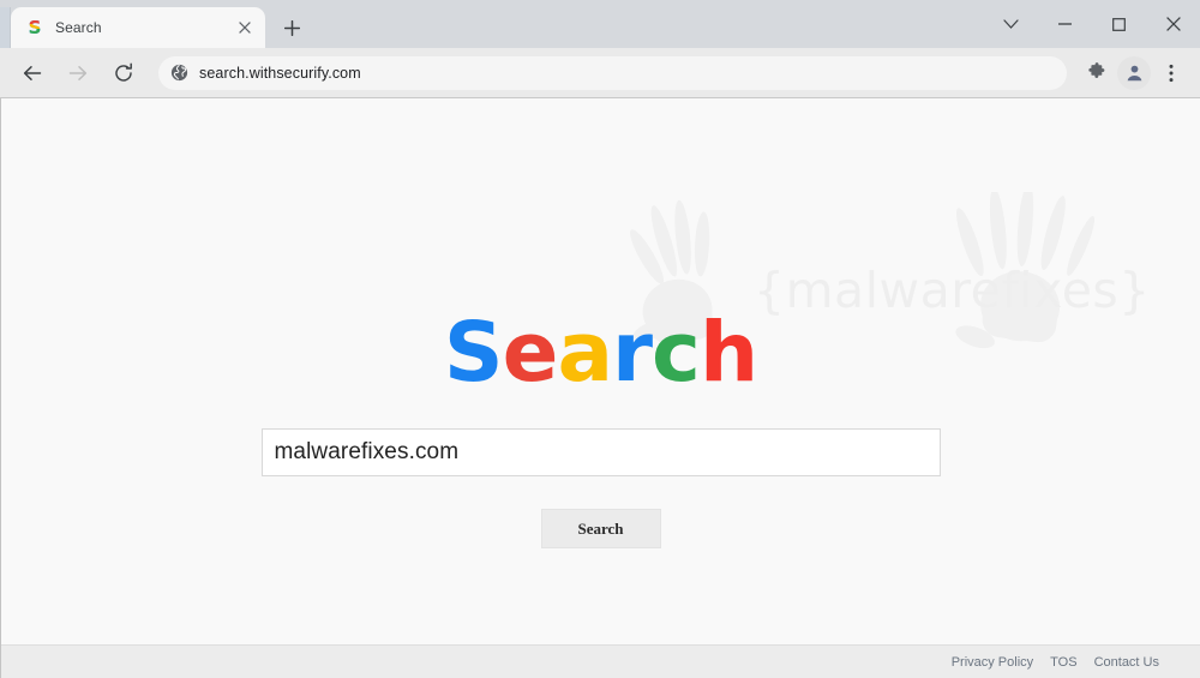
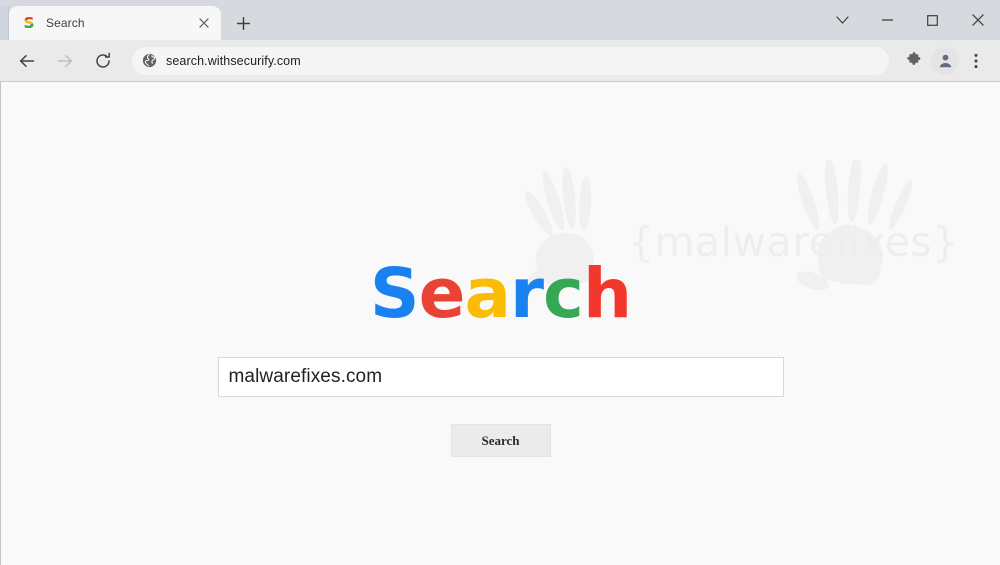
  S
  Search
  search.withsecurify.com
  Search
  malwarefixes.com
  Search
- Privacy Policy
- TOS
- Contact Us
